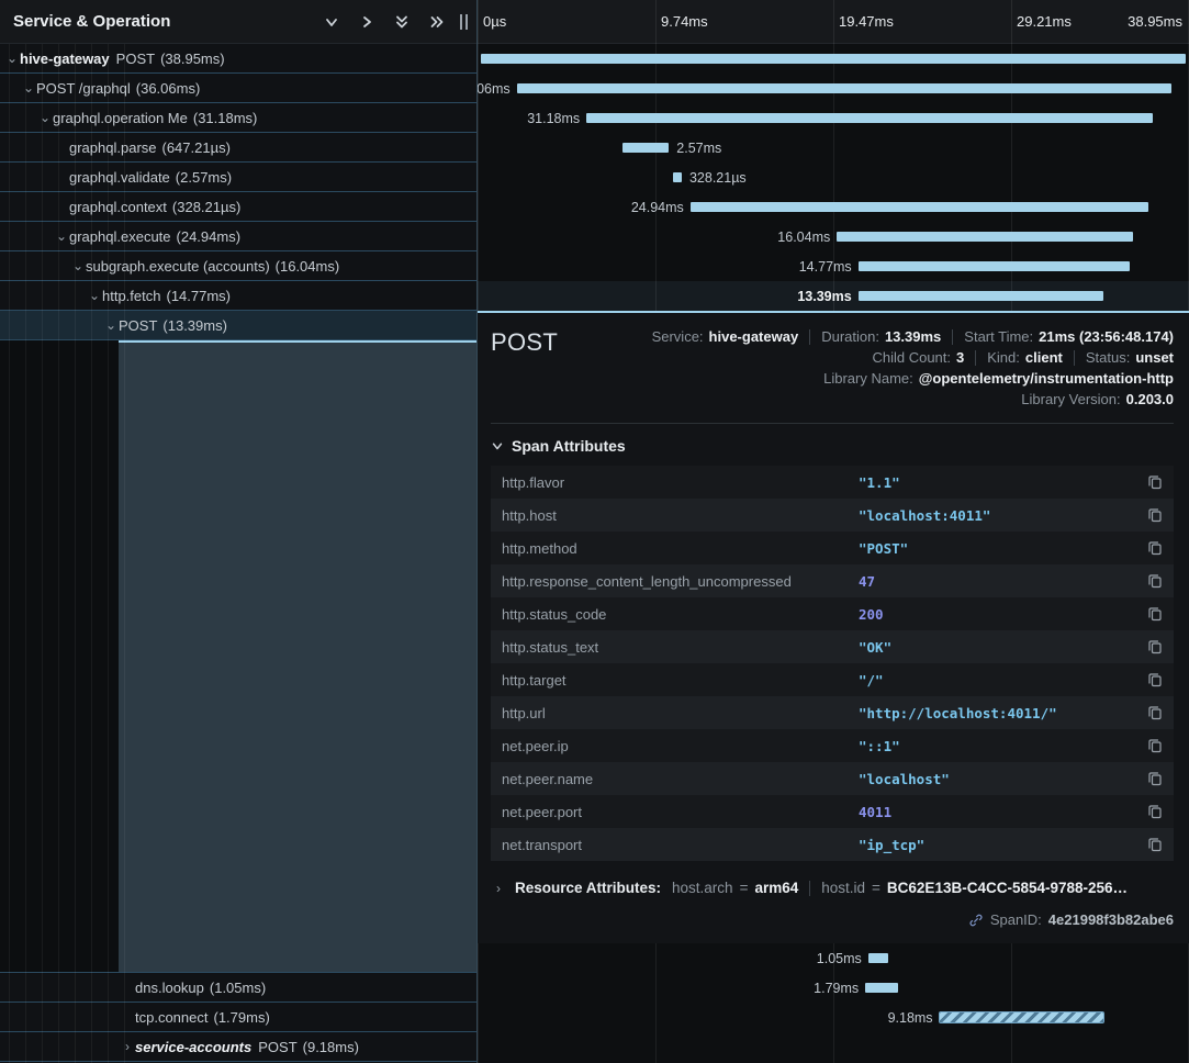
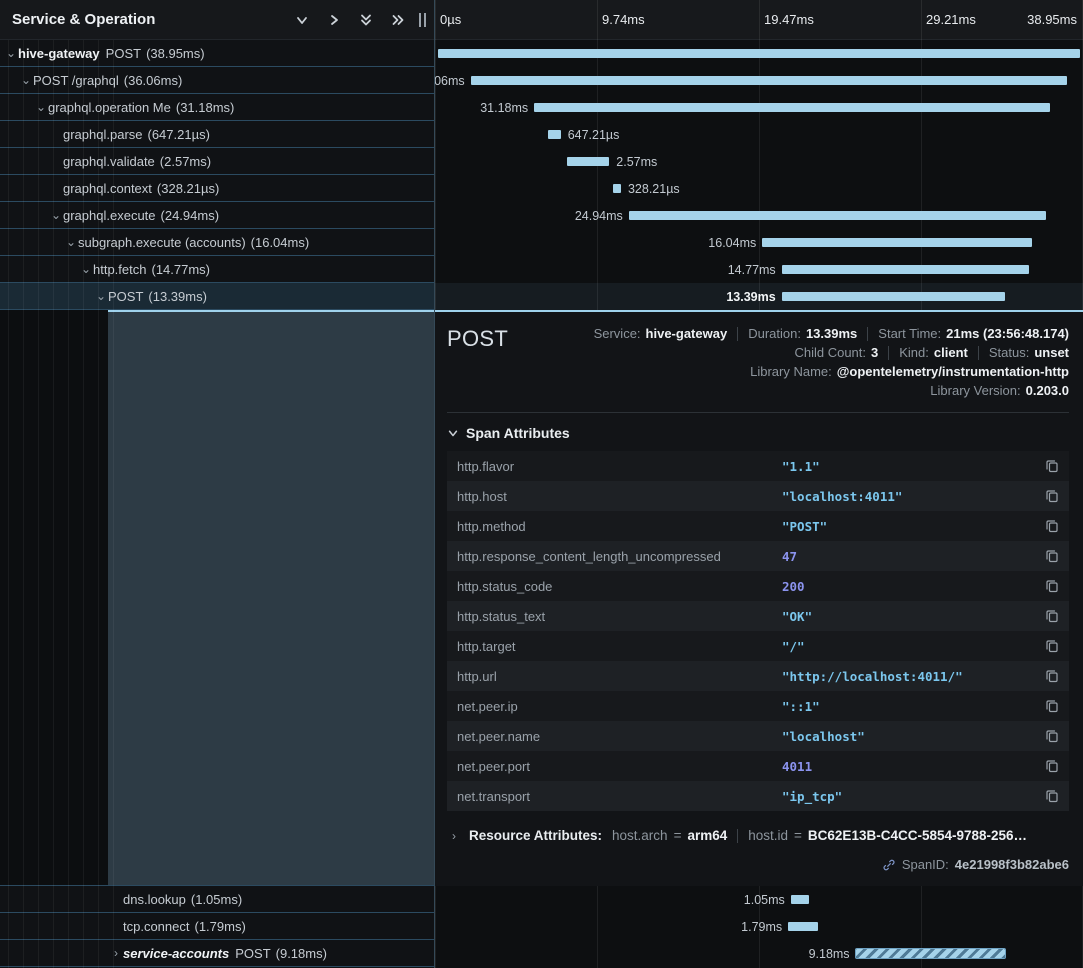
  Service & Operation
  ⌄
  hive-gateway
  POST
  (38.95ms)
  ⌄
  POST /graphql
  (36.06ms)
  ⌄
  graphql.operation Me
  (31.18ms)
  graphql.parse
  (647.21µs)
  graphql.validate
  (2.57ms)
  graphql.context
  (328.21µs)
  ⌄
  graphql.execute
  (24.94ms)
  ⌄
  subgraph.execute (accounts)
  (16.04ms)
  ⌄
  http.fetch
  (14.77ms)
  ⌄
  POST
  (13.39ms)
  dns.lookup
  (1.05ms)
  tcp.connect
  (1.79ms)
  ›
  service-accounts
  POST
  (9.18ms)
  0µs
  9.74ms
  19.47ms
  29.21ms
  38.95ms
  31.18ms
+ 647.21µs
  2.57ms
  328.21µs
  24.94ms
  16.04ms
  14.77ms
  13.39ms
  POST
  Service:
  hive-gateway
  Duration:
  13.39ms
  Start Time:
  21ms (23:56:48.174)
  Child Count:
  3
  Kind:
  client
  Status:
  unset
  Library Name:
  @opentelemetry/instrumentation-http
  Library Version:
  0.203.0
  Span Attributes
  http.flavor
  "1.1"
  http.host
  "localhost:4011"
  http.method
  "POST"
  http.response_content_length_uncompressed
  47
  http.status_code
  200
  http.status_text
  "OK"
  http.target
  "/"
  http.url
  "http://localhost:4011/"
  net.peer.ip
  "::1"
  net.peer.name
  "localhost"
  net.peer.port
  4011
  net.transport
  "ip_tcp"
  ›
  Resource Attributes:
  host.arch
  =
  arm64
  host.id
  =
  BC62E13B-C4CC-5854-9788-256…
  SpanID:
  4e21998f3b82abe6
  1.05ms
  1.79ms
  9.18ms
